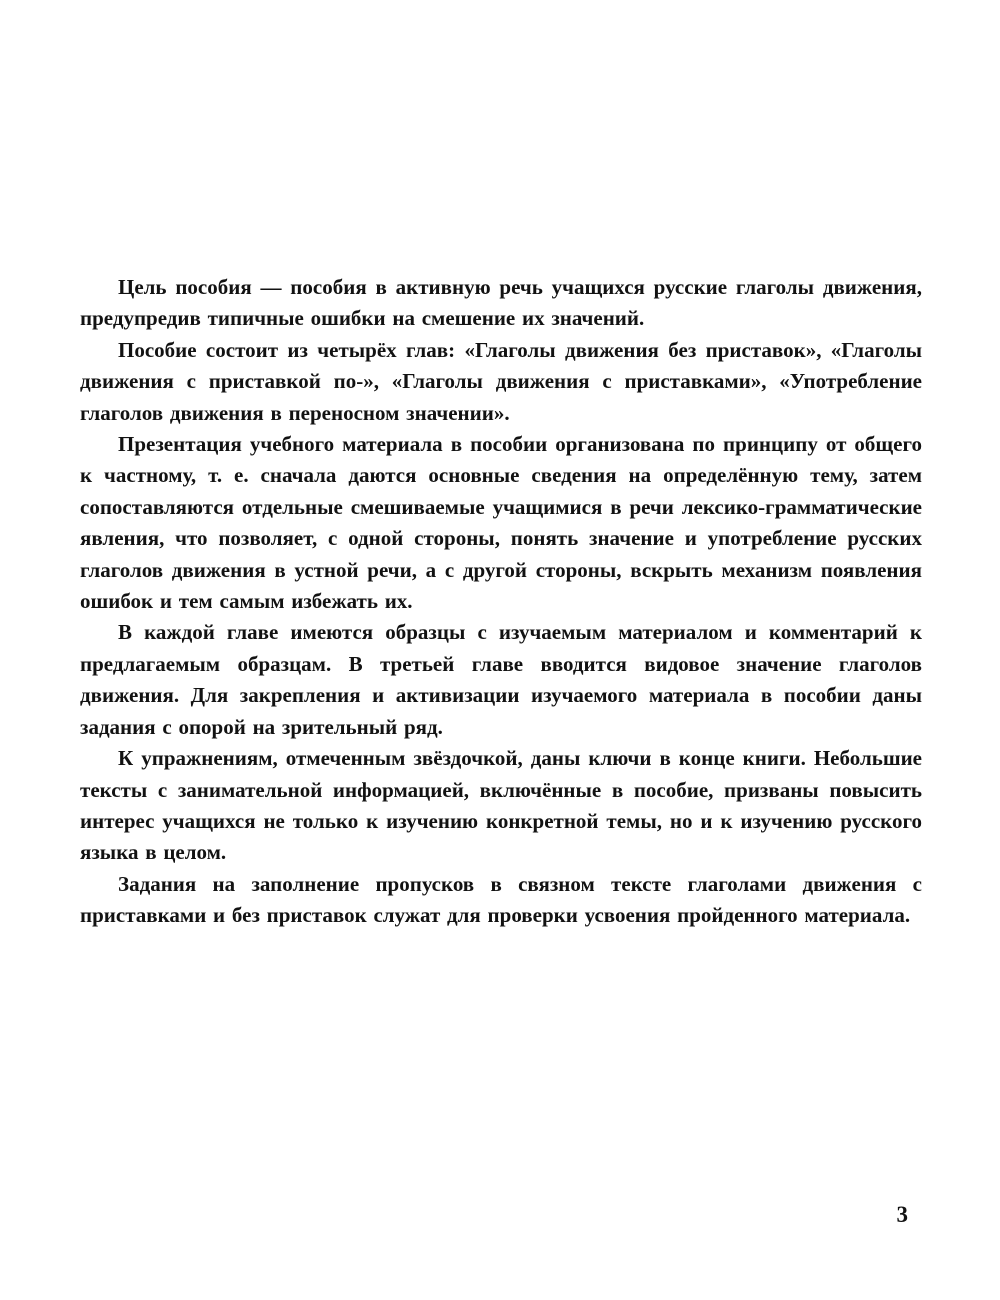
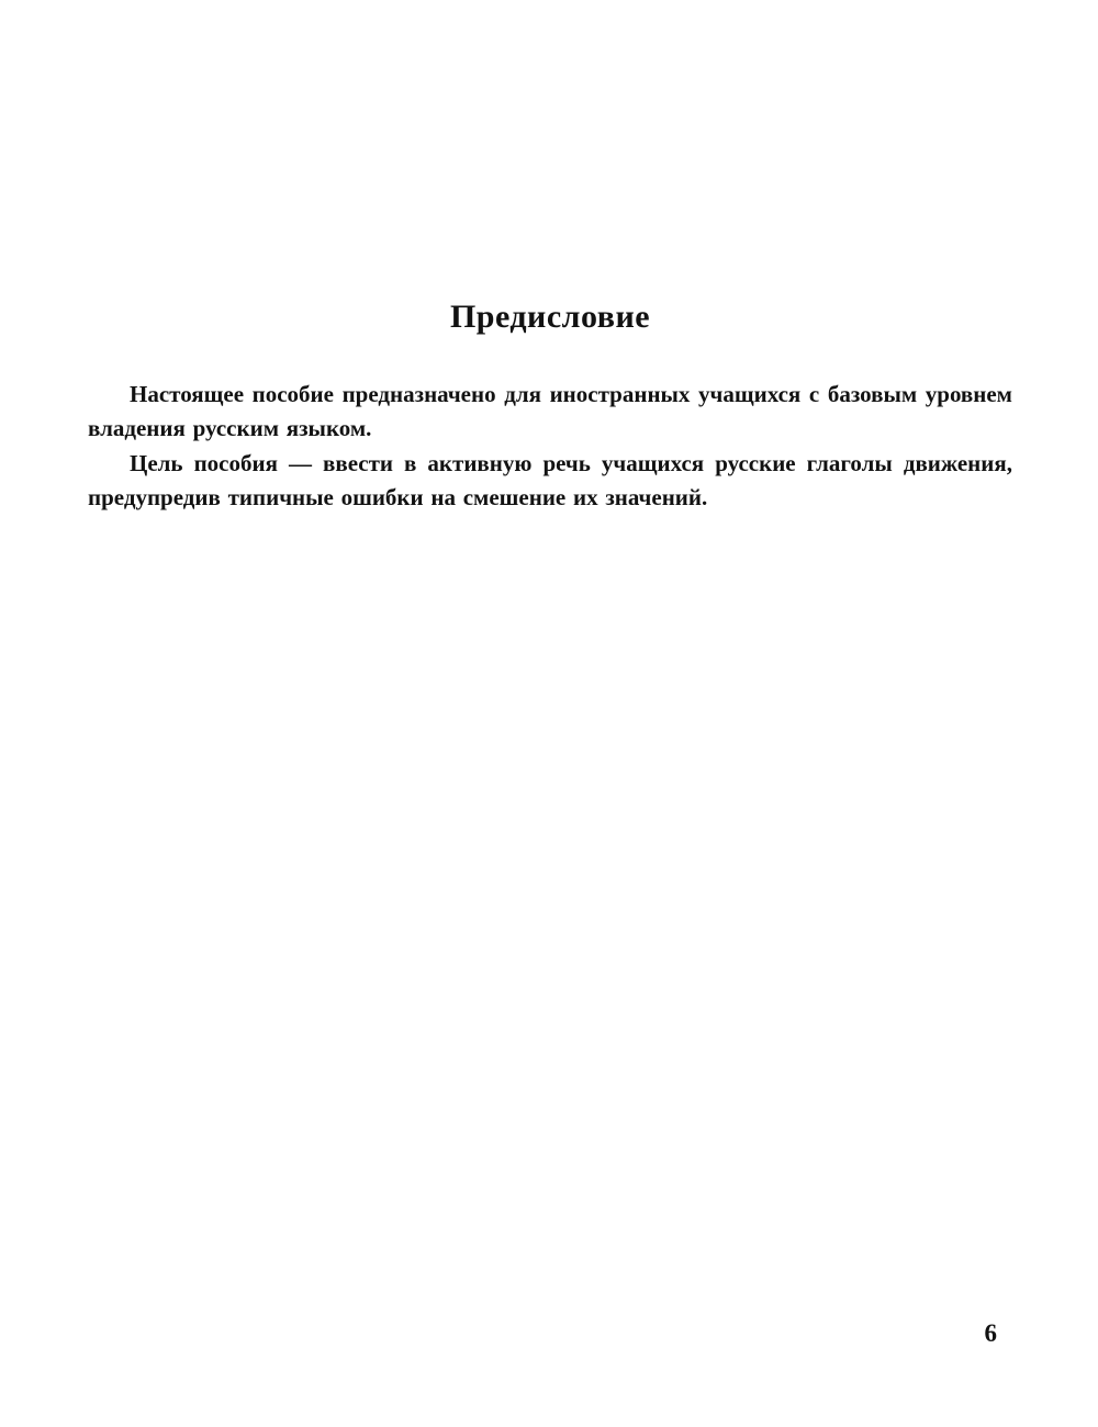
+ Предисловие
+ Настоящее пособие предназначено для иностранных учащихся с базовым уровнем владения русским языком.
- Цель пособия — пособия в активную речь учащихся русские глаголы движения, предупредив типичные ошибки на смешение их значений.
+ Цель пособия — ввести в активную речь учащихся русские глаголы движения, предупредив типичные ошибки на смешение их значений.
- Пособие состоит из четырёх глав: «Глаголы движения без приставок», «Глаголы движения с приставкой по-», «Глаголы движения с приставками», «Употребление глаголов движения в переносном значении».
- Презентация учебного материала в пособии организована по принципу от общего к частному, т. е. сначала даются основные сведения на определённую тему, затем сопоставляются отдельные смешиваемые учащимися в речи лексико-грамматические явления, что позволяет, с одной стороны, понять значение и употребление русских глаголов движения в устной речи, а с другой стороны, вскрыть механизм появления ошибок и тем самым избежать их.
- В каждой главе имеются образцы с изучаемым материалом и комментарий к предлагаемым образцам. В третьей главе вводится видовое значение глаголов движения. Для закрепления и активизации изучаемого материала в пособии даны задания с опорой на зрительный ряд.
- К упражнениям, отмеченным звёздочкой, даны ключи в конце книги. Небольшие тексты с занимательной информацией, включённые в пособие, призваны повысить интерес учащихся не только к изучению конкретной темы, но и к изучению русского языка в целом.
- Задания на заполнение пропусков в связном тексте глаголами движения с приставками и без приставок служат для проверки усвоения пройденного материала.
- 3
+ 6
